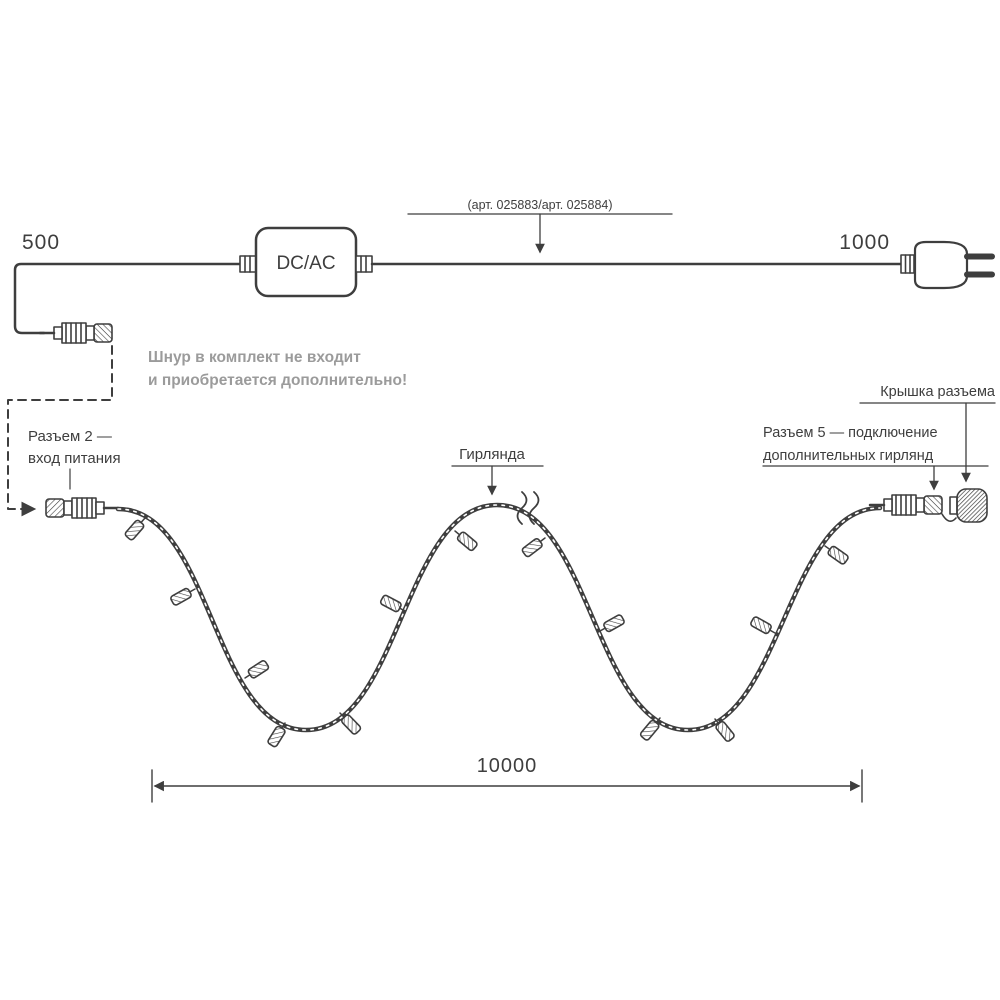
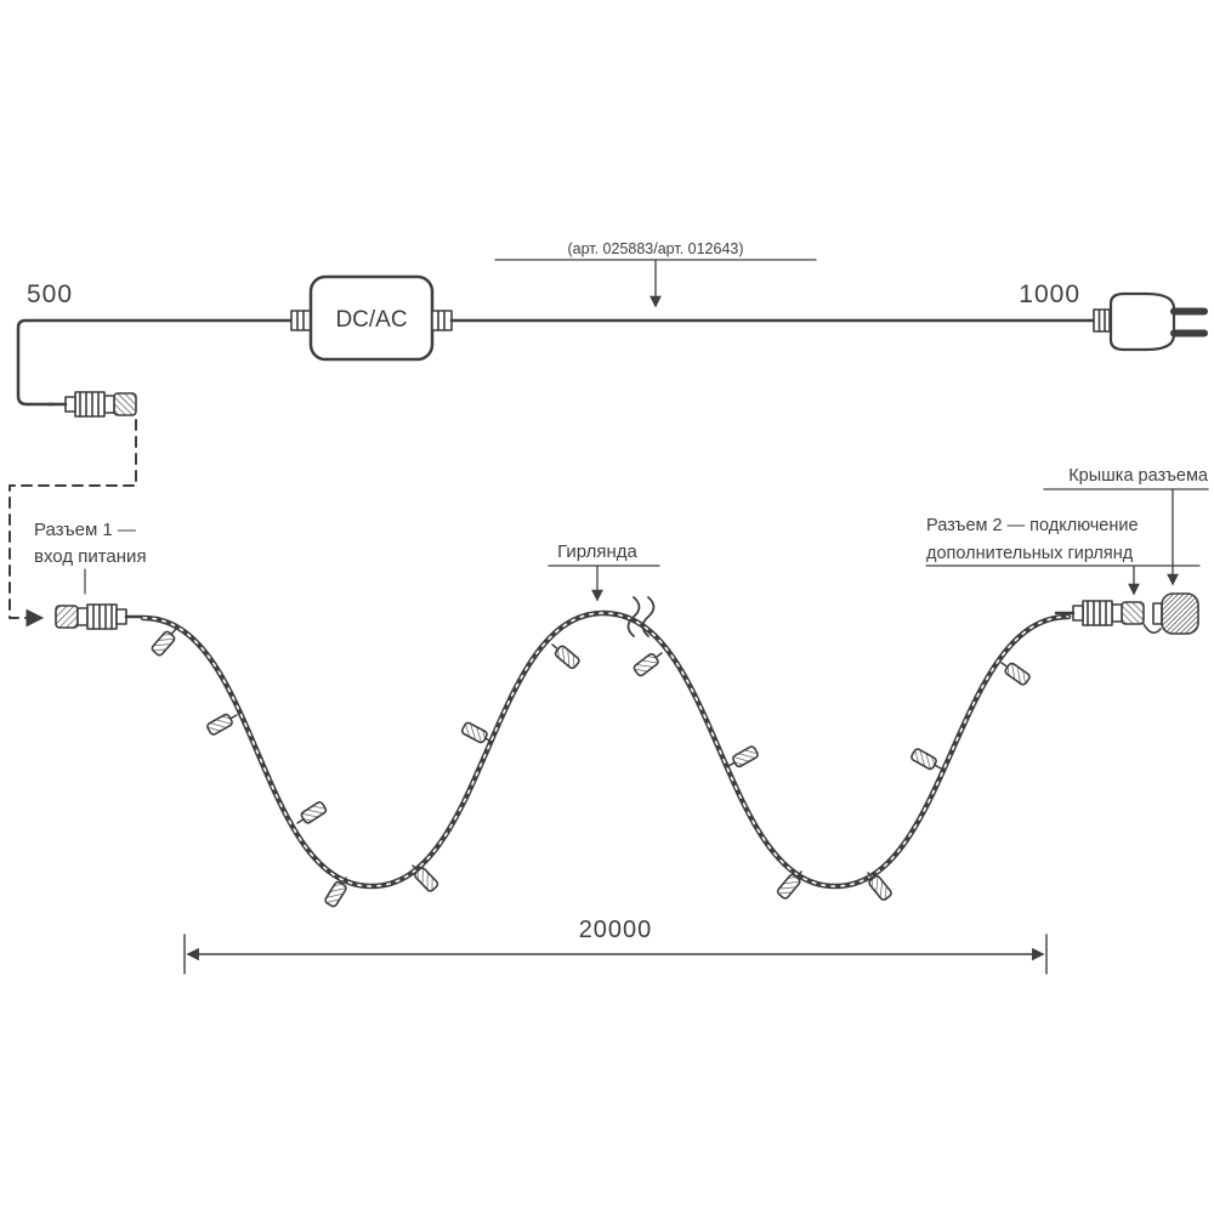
- (арт. 025883/арт. 025884)
+ (арт. 025883/арт. 012643)
  500
  1000
  DC/AC
- Разъем 2 —
+ Разъем 1 —
  вход питания
  Гирлянда
  Крышка разъема
- Разъем 5 — подключение
+ Разъем 2 — подключение
  дополнительных гирлянд
- 10000
+ 20000
- Шнур в комплект не входит
- и приобретается дополнительно!
